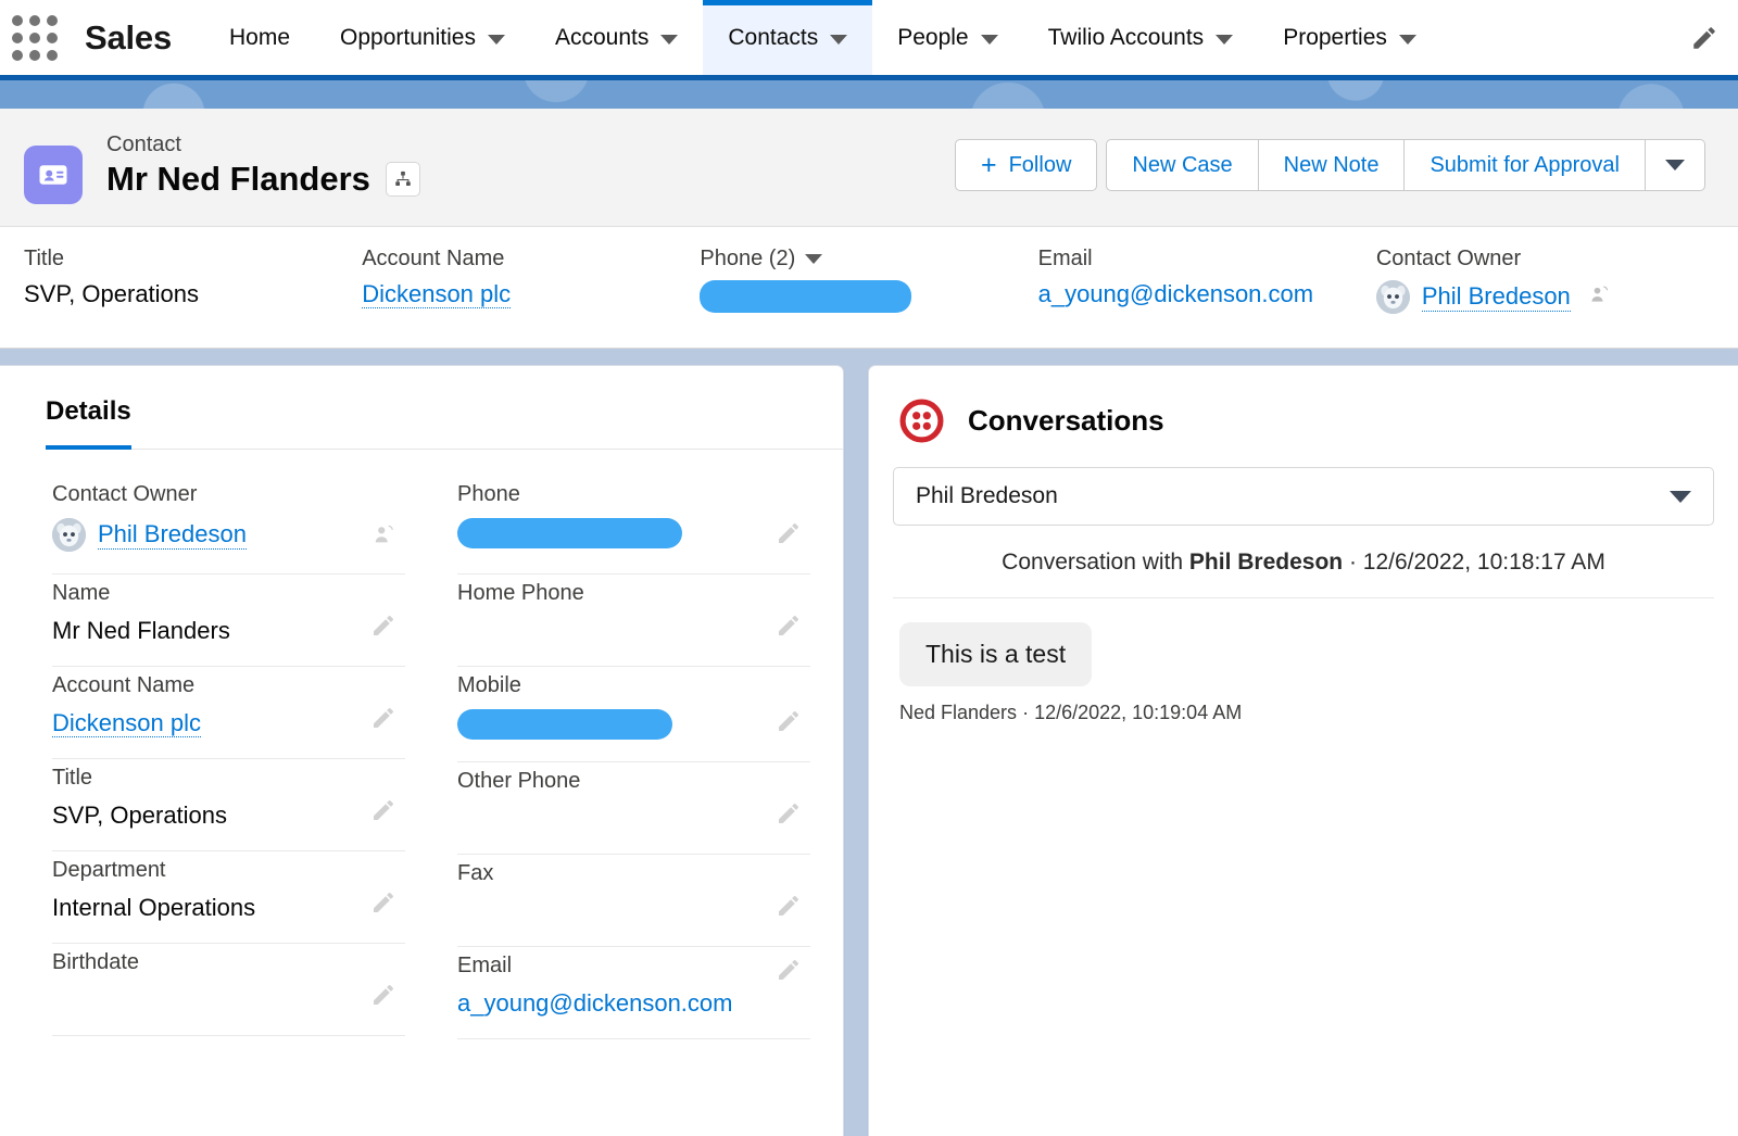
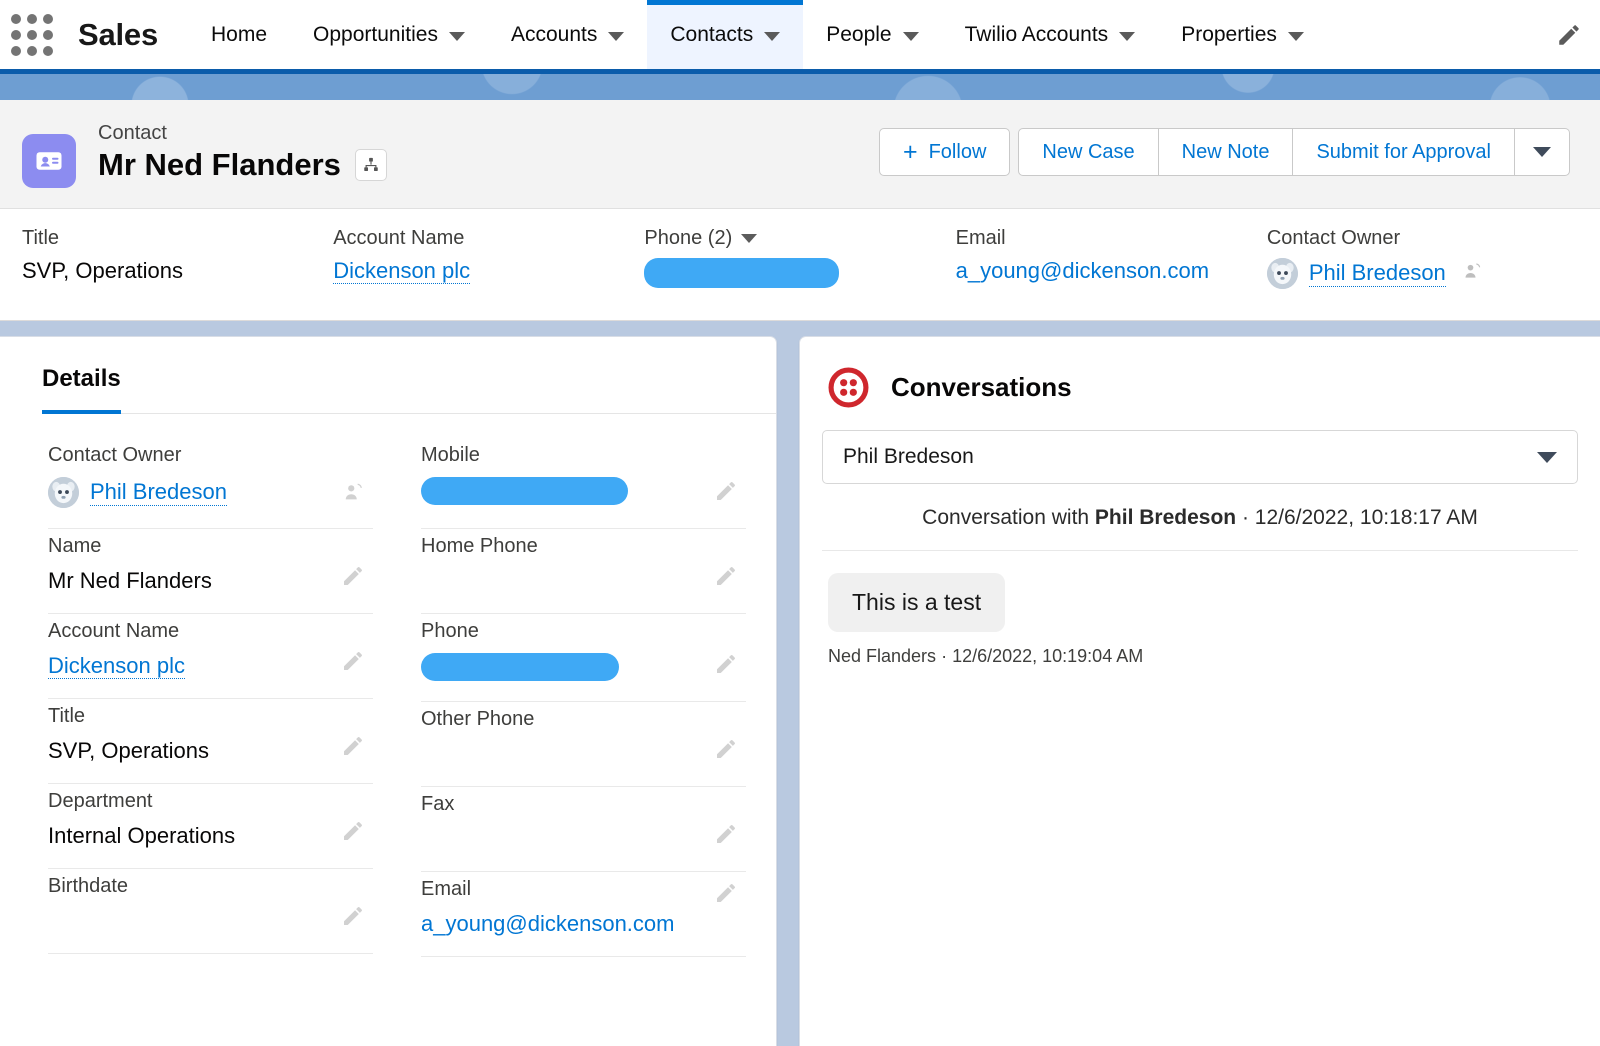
  Sales
  Home
  Opportunities
  Accounts
  Contacts
  People
  Twilio Accounts
  Properties
  Contact
  Mr Ned Flanders
  +
  Follow
  New Case
  New Note
  Submit for Approval
  Title
  SVP, Operations
  Account Name
  Dickenson plc
  Phone (2)
  Email
  a_young@dickenson.com
  Contact Owner
  Phil Bredeson
  Details
  Contact Owner
  Phil Bredeson
  Name
  Mr Ned Flanders
  Account Name
  Dickenson plc
  Title
  SVP, Operations
  Department
  Internal Operations
  Birthdate
- Phone
+ Mobile
  Home Phone
- Mobile
+ Phone
  Other Phone
  Fax
  Email
  a_young@dickenson.com
  Conversations
  Phil Bredeson
  Conversation with Phil Bredeson · 12/6/2022, 10:18:17 AM
  This is a test
  Ned Flanders · 12/6/2022, 10:19:04 AM
